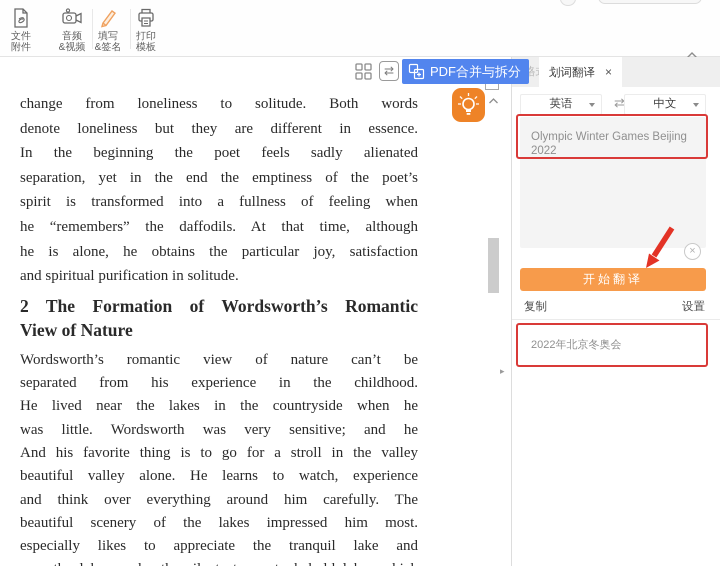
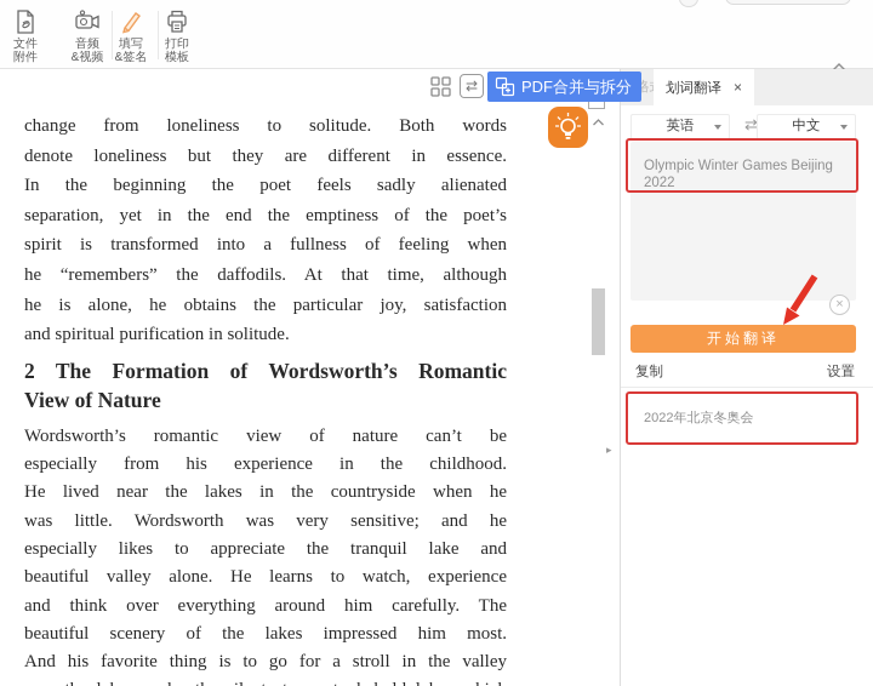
  文件
  附件
  音频
  &视频
  填写
  &签名
  打印
  模板
  ⇄
  PDF合并与拆分
  change from loneliness to solitude. Both words
  denote loneliness but they are different in essence.
  In the beginning the poet feels sadly alienated
  separation, yet in the end the emptiness of the poet’s
  spirit is transformed into a fullness of feeling when
  he “remembers” the daffodils. At that time, although
  he is alone, he obtains the particular joy, satisfaction
  and spiritual purification in solitude.
  2 The Formation of Wordsworth’s Romantic
  View of Nature
  Wordsworth’s romantic view of nature can’t be
- separated from his experience in the childhood.
+ especially from his experience in the childhood.
  He lived near the lakes in the countryside when he
  was little. Wordsworth was very sensitive; and he
- And his favorite thing is to go for a stroll in the valley
+ especially likes to appreciate the tranquil lake and
  beautiful valley alone. He learns to watch, experience
  and think over everything around him carefully. The
  beautiful scenery of the lakes impressed him most.
- especially likes to appreciate the tranquil lake and
+ And his favorite thing is to go for a stroll in the valley
  ▸
  划词翻译 ×
  英语
  ⇄
  中文
  Olympic Winter Games Beijing 2022
  ×
  开始翻译
  复制
  设置
  2022年北京冬奥会
